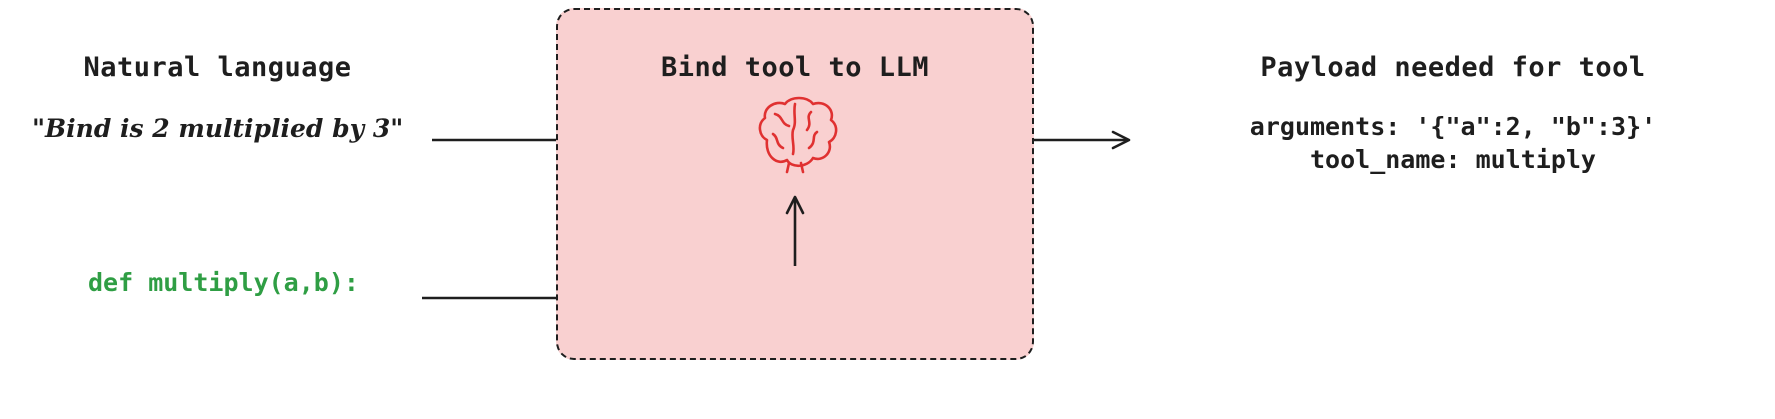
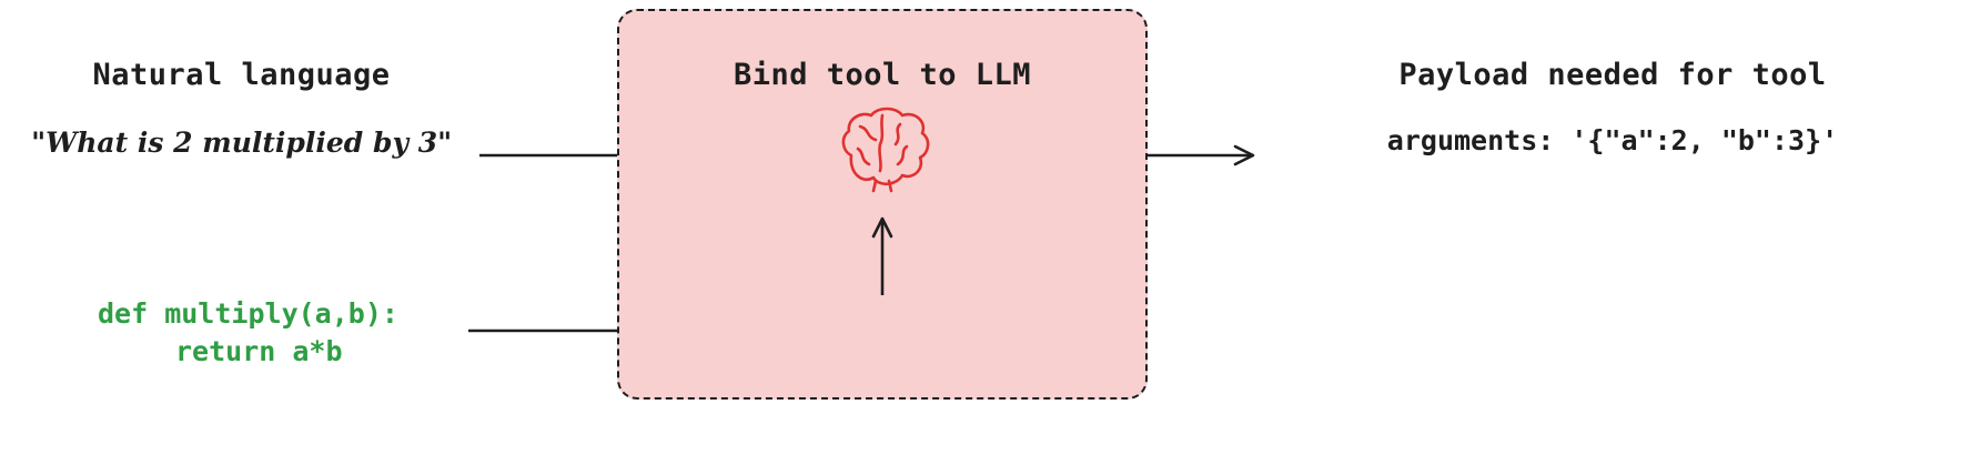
  Natural language
- "Bind is 2 multiplied by 3"
+ "What is 2 multiplied by 3"
  def multiply(a,b):
+ return a*b
  Bind tool to LLM
  Payload needed for tool
  arguments: '{"a":2, "b":3}'
- tool_name: multiply
